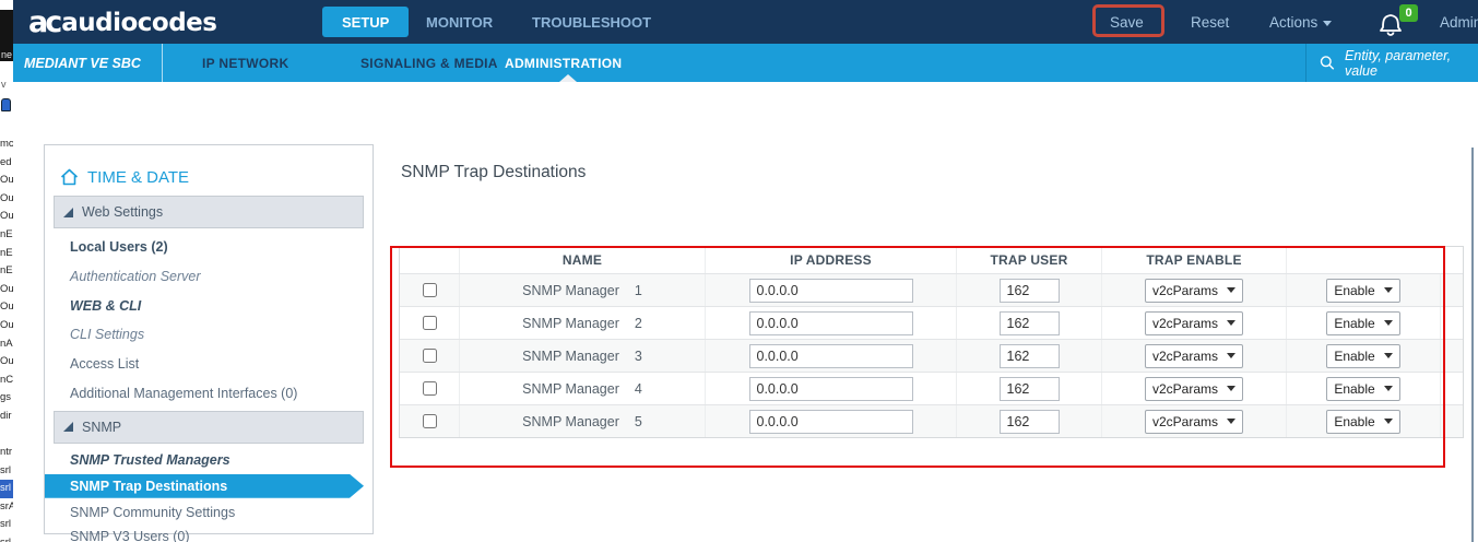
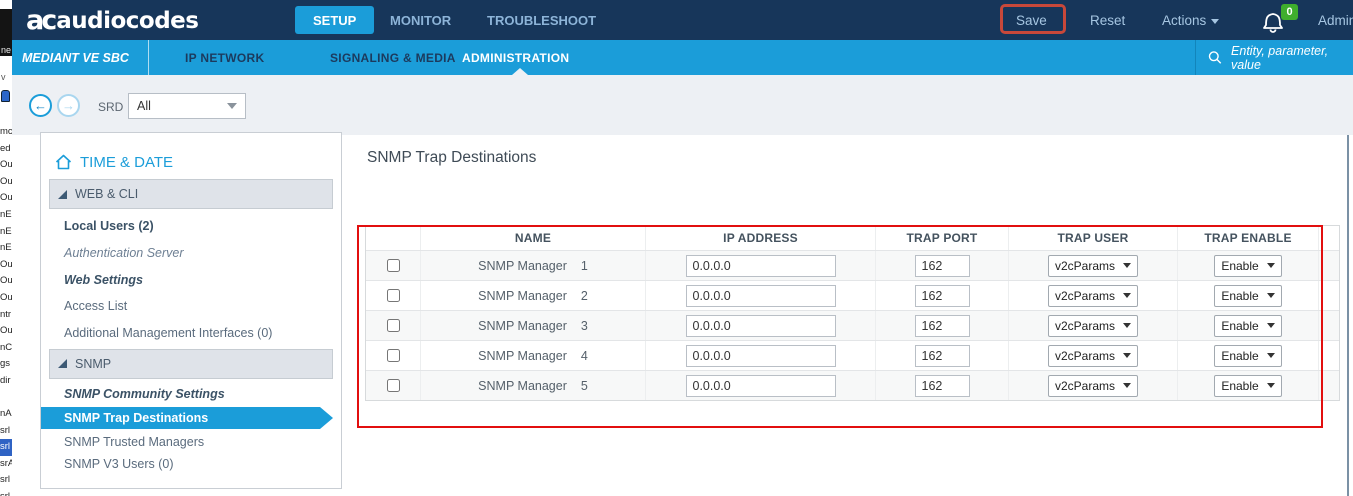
  ne
  v
  mc
  ed
  Ou
  Ou
  Ou
  nE
  nE
  nE
  Ou
  Ou
  Ou
- nA
+ ntr
  Ou
  nC
  gs
  dir
- ntr
+ nA
  srl
  srl
  srA
  srl
  ac
  audiocodes
  SETUP
  MONITOR
  TROUBLESHOOT
  Save
  Reset
  Actions
  0
  Admi
  MEDIANT VE SBC
  IP NETWORK
  SIGNALING & MEDIA
  ADMINISTRATION
  Entity, parameter, value
+ ←
+ →
+ SRD
+ All
  TIME & DATE
- Web Settings
+ WEB & CLI
  Local Users (2)
  Authentication Server
- WEB & CLI
+ Web Settings
- CLI Settings
  Access List
  Additional Management Interfaces (0)
  SNMP
- SNMP Trusted Managers
+ SNMP Community Settings
  SNMP Trap Destinations
- SNMP Community Settings
+ SNMP Trusted Managers
  SNMP V3 Users (0)
  SNMP Trap Destinations
  NAME
  IP ADDRESS
+ TRAP PORT
  TRAP USER
  TRAP ENABLE
  SNMP Manager
  1
  0.0.0.0
  162
  v2cParams
  Enable
  SNMP Manager
  2
  0.0.0.0
  162
  v2cParams
  Enable
  SNMP Manager
  3
  0.0.0.0
  162
  v2cParams
  Enable
  SNMP Manager
  4
  0.0.0.0
  162
  v2cParams
  Enable
  SNMP Manager
  5
  0.0.0.0
  162
  v2cParams
  Enable
